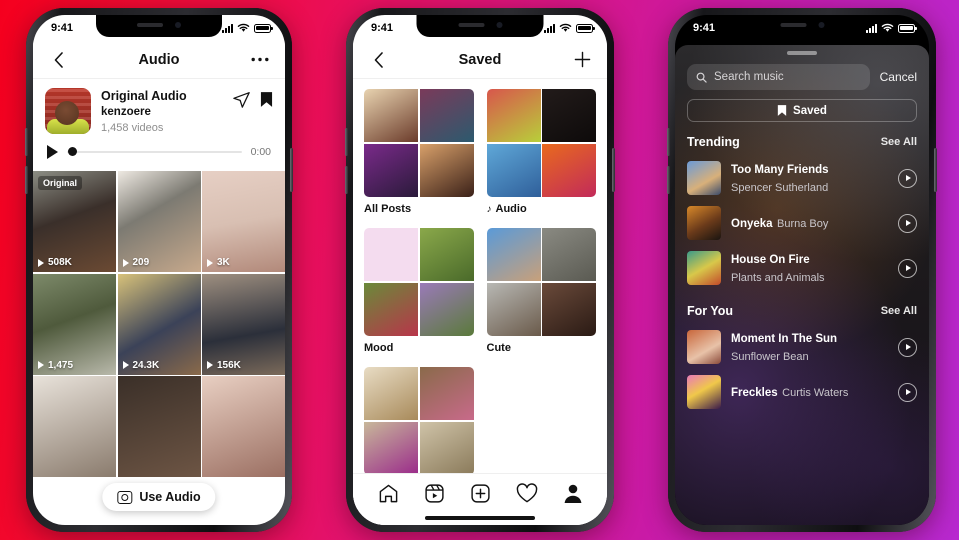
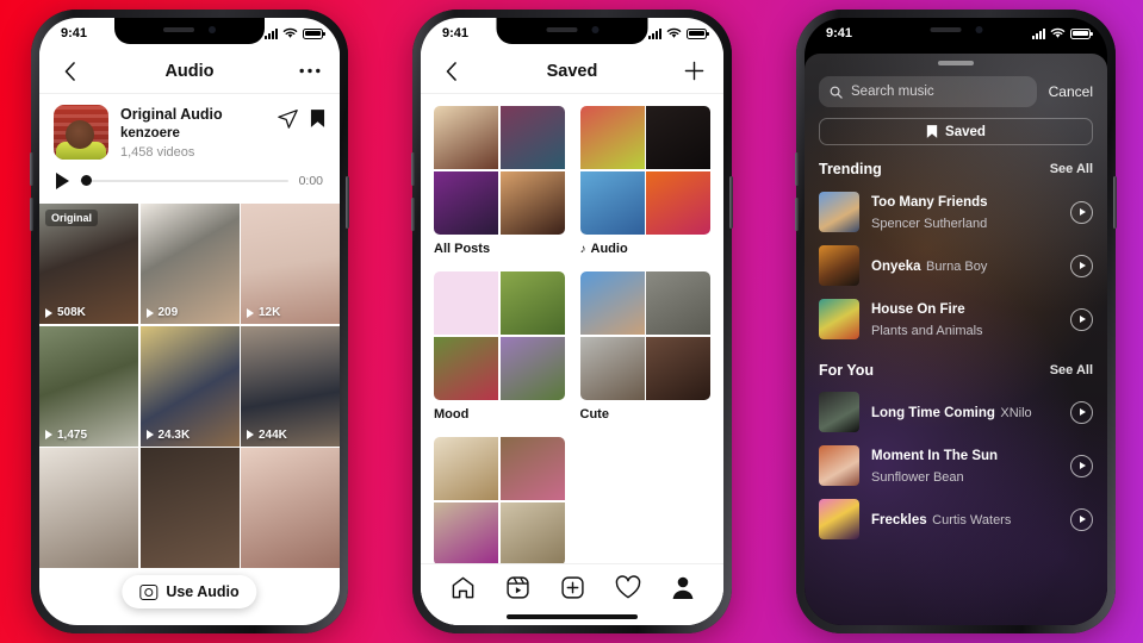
  9:41
  Audio
  Original Audio
  kenzoere
  1,458 videos
  0:00
  Original
  508K
  209
- 3K
+ 12K
  1,475
  24.3K
- 156K
+ 244K
  Use Audio
  9:41
  Saved
  All Posts
  ♪
  Audio
  Mood
  Cute
  9:41
  Search music
  Cancel
  Saved
  Trending
  See All
  Too Many Friends Spencer Sutherland
  Onyeka Burna Boy
  House On Fire Plants and Animals
  For You
  See All
+ Long Time Coming XNilo
  Moment In The Sun Sunflower Bean
  Freckles Curtis Waters
